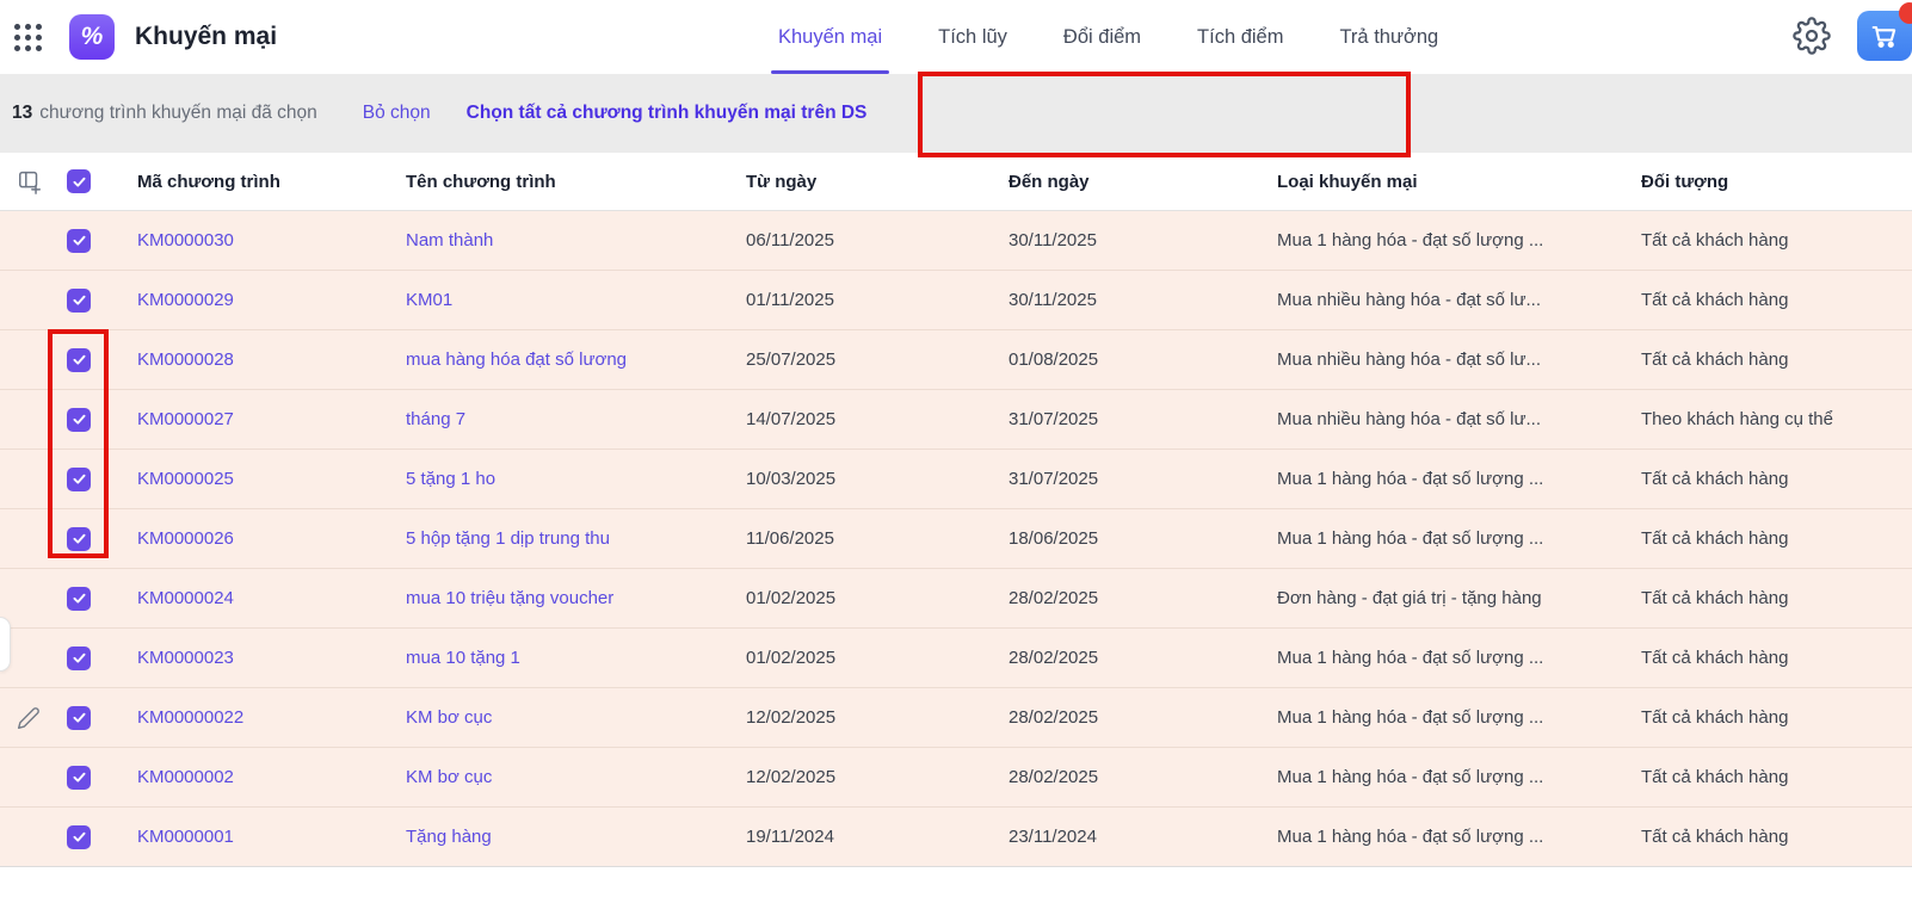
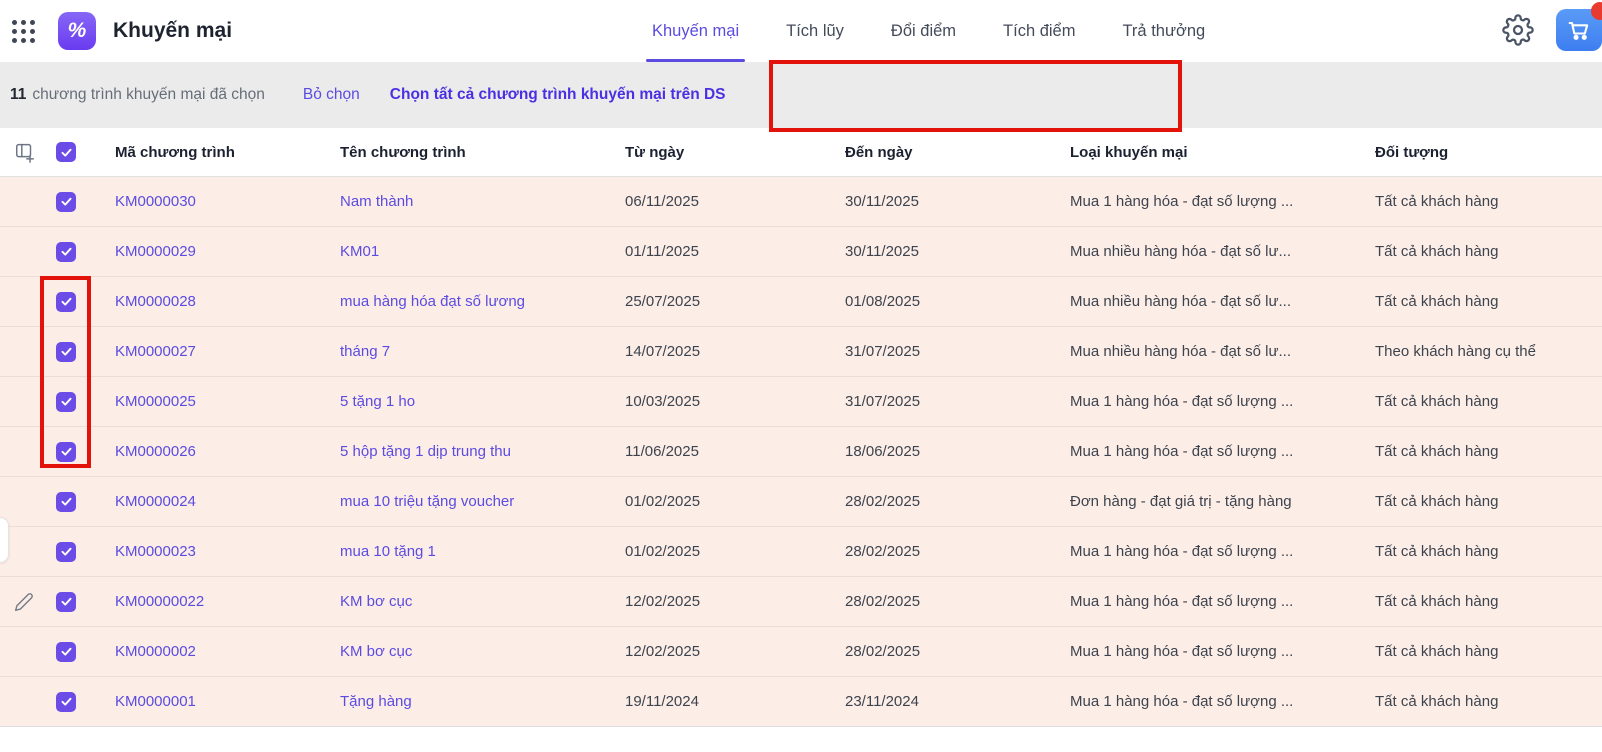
  %
  Khuyến mại
  Khuyến mại
  Tích lũy
  Đổi điểm
  Tích điểm
  Trả thưởng
- 13
+ 11
  chương trình khuyến mại đã chọn
  Bỏ chọn
  Chọn tất cả chương trình khuyến mại trên DS
  Mã chương trình
  Tên chương trình
  Từ ngày
  Đến ngày
  Loại khuyến mại
  Đối tượng
  KM0000030
  Nam thành
  06/11/2025
  30/11/2025
  Mua 1 hàng hóa - đạt số lượng ...
  Tất cả khách hàng
  KM0000029
  KM01
  01/11/2025
  30/11/2025
  Mua nhiều hàng hóa - đạt số lư...
  Tất cả khách hàng
  KM0000028
  mua hàng hóa đạt số lương
  25/07/2025
  01/08/2025
  Mua nhiều hàng hóa - đạt số lư...
  Tất cả khách hàng
  KM0000027
  tháng 7
  14/07/2025
  31/07/2025
  Mua nhiều hàng hóa - đạt số lư...
  Theo khách hàng cụ thể
  KM0000025
  5 tặng 1 ho
  10/03/2025
  31/07/2025
  Mua 1 hàng hóa - đạt số lượng ...
  Tất cả khách hàng
  KM0000026
  5 hộp tặng 1 dịp trung thu
  11/06/2025
  18/06/2025
  Mua 1 hàng hóa - đạt số lượng ...
  Tất cả khách hàng
  KM0000024
  mua 10 triệu tặng voucher
  01/02/2025
  28/02/2025
  Đơn hàng - đạt giá trị - tặng hàng
  Tất cả khách hàng
  KM0000023
  mua 10 tặng 1
  01/02/2025
  28/02/2025
  Mua 1 hàng hóa - đạt số lượng ...
  Tất cả khách hàng
  KM00000022
  KM bơ cục
  12/02/2025
  28/02/2025
  Mua 1 hàng hóa - đạt số lượng ...
  Tất cả khách hàng
  KM0000002
  KM bơ cục
  12/02/2025
  28/02/2025
  Mua 1 hàng hóa - đạt số lượng ...
  Tất cả khách hàng
  KM0000001
  Tặng hàng
  19/11/2024
  23/11/2024
  Mua 1 hàng hóa - đạt số lượng ...
  Tất cả khách hàng
